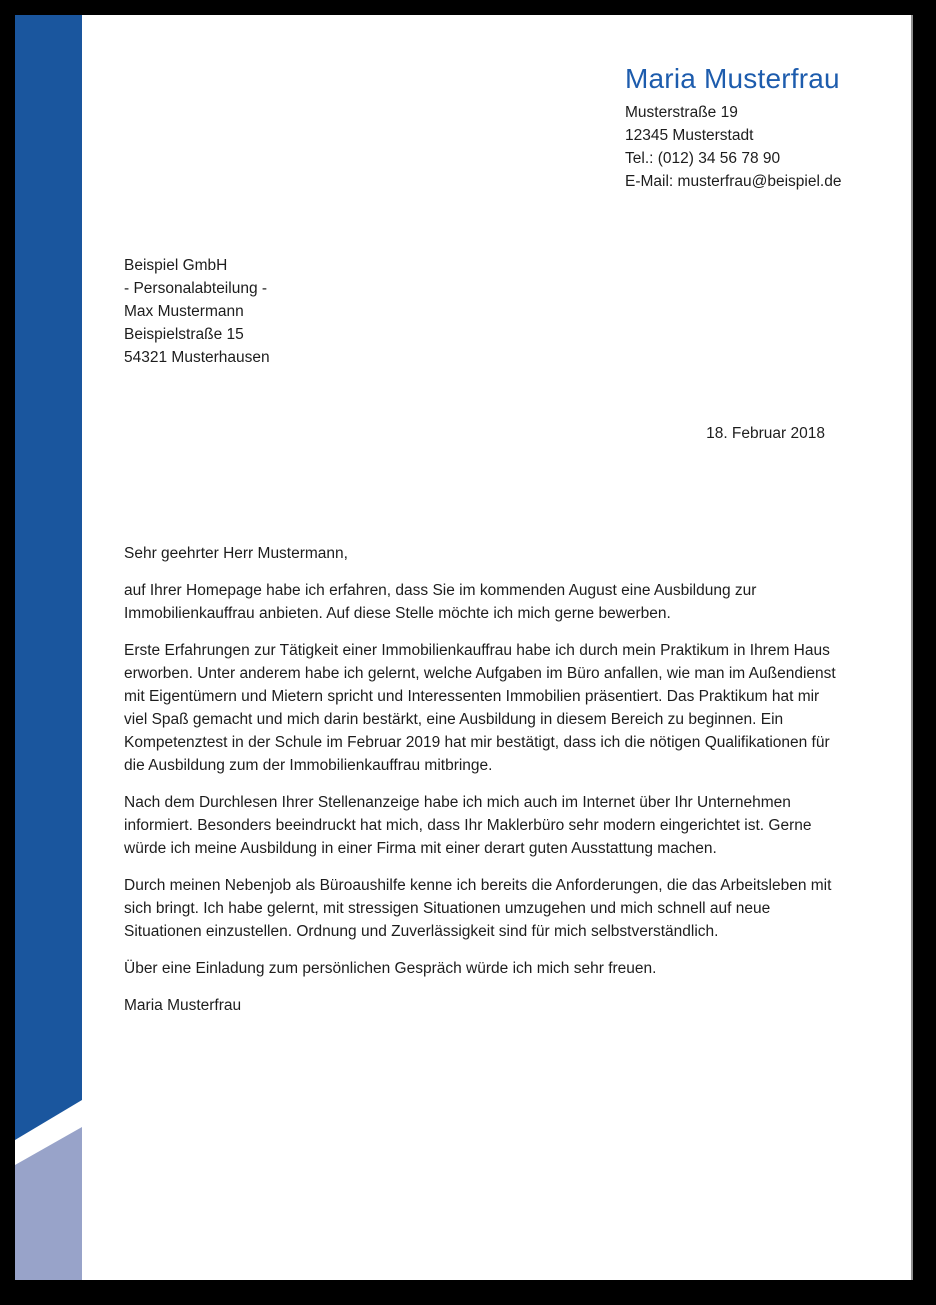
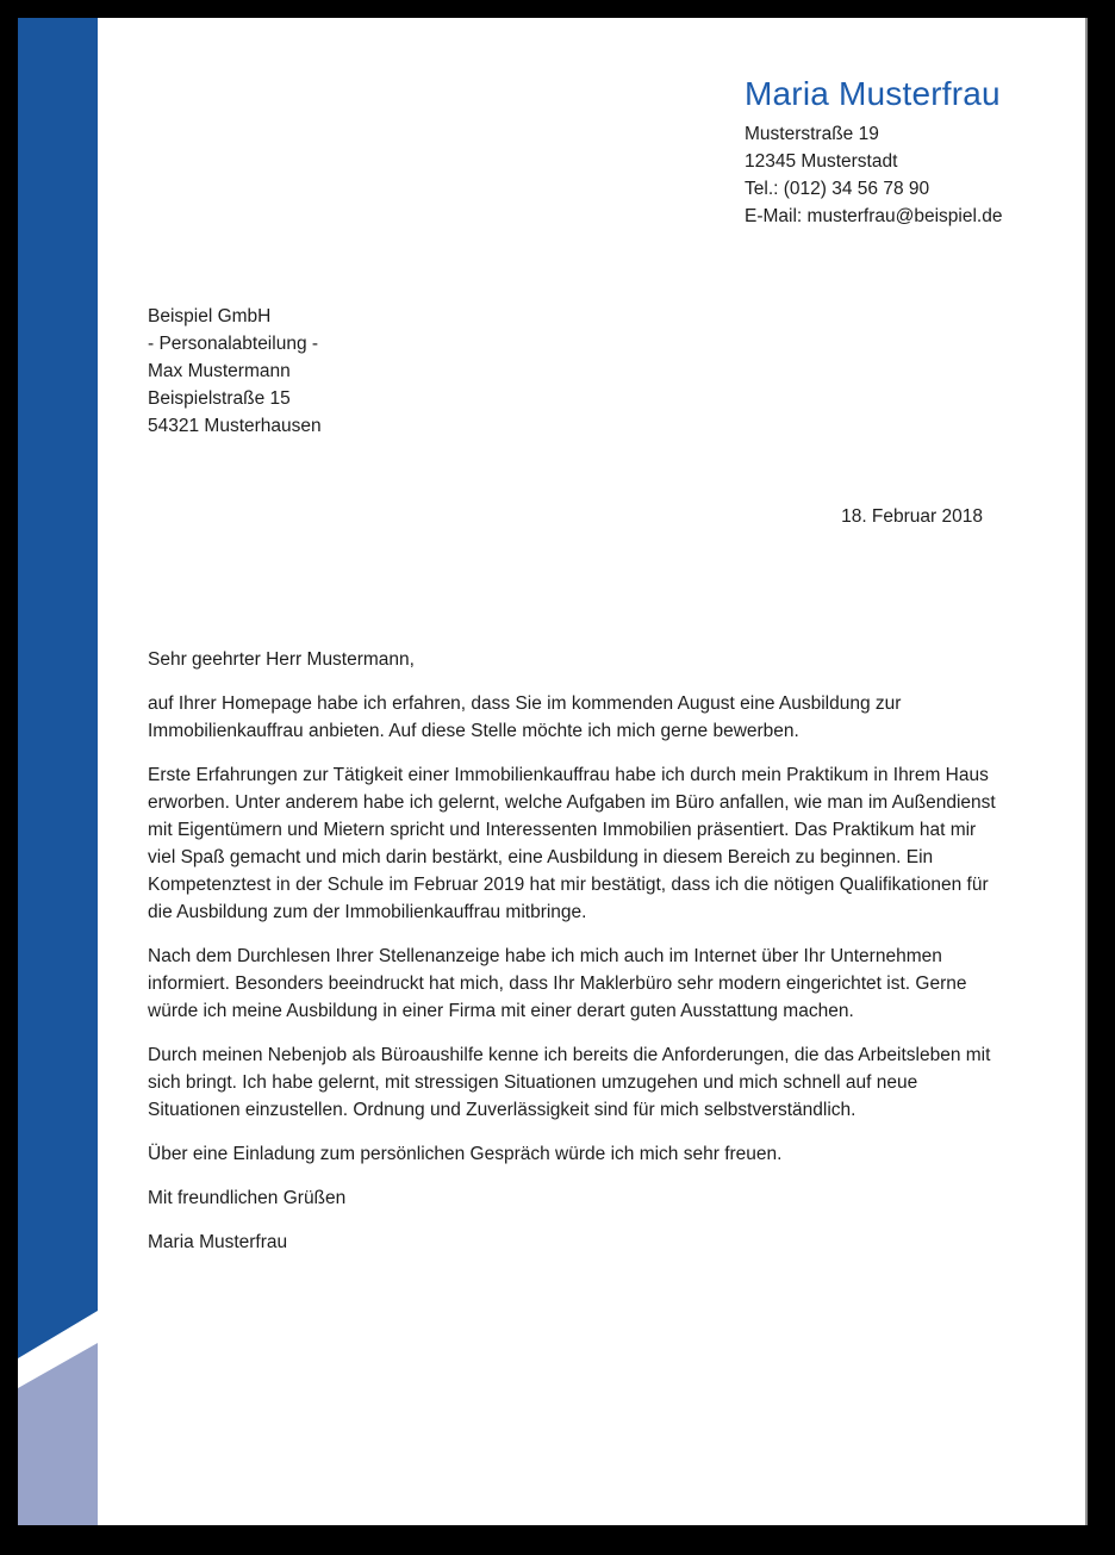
  Maria Musterfrau
  Musterstraße 19
  12345 Musterstadt
  Tel.: (012) 34 56 78 90
  E-Mail: musterfrau@beispiel.de
  Beispiel GmbH
  - Personalabteilung -
  Max Mustermann
  Beispielstraße 15
  54321 Musterhausen
  18. Februar 2018
  Sehr geehrter Herr Mustermann,
  auf Ihrer Homepage habe ich erfahren, dass Sie im kommenden August eine Ausbildung zur Immobilienkauffrau anbieten. Auf diese Stelle möchte ich mich gerne bewerben.
  Erste Erfahrungen zur Tätigkeit einer Immobilienkauffrau habe ich durch mein Praktikum in Ihrem Haus erworben. Unter anderem habe ich gelernt, welche Aufgaben im Büro anfallen, wie man im Außendienst mit Eigentümern und Mietern spricht und Interessenten Immobilien präsentiert. Das Praktikum hat mir viel Spaß gemacht und mich darin bestärkt, eine Ausbildung in diesem Bereich zu beginnen. Ein Kompetenztest in der Schule im Februar 2019 hat mir bestätigt, dass ich die nötigen Qualifikationen für die Ausbildung zum der Immobilienkauffrau mitbringe.
  Nach dem Durchlesen Ihrer Stellenanzeige habe ich mich auch im Internet über Ihr Unternehmen informiert. Besonders beeindruckt hat mich, dass Ihr Maklerbüro sehr modern eingerichtet ist. Gerne würde ich meine Ausbildung in einer Firma mit einer derart guten Ausstattung machen.
  Durch meinen Nebenjob als Büroaushilfe kenne ich bereits die Anforderungen, die das Arbeitsleben mit sich bringt. Ich habe gelernt, mit stressigen Situationen umzugehen und mich schnell auf neue Situationen einzustellen. Ordnung und Zuverlässigkeit sind für mich selbstverständlich.
  Über eine Einladung zum persönlichen Gespräch würde ich mich sehr freuen.
+ Mit freundlichen Grüßen
  Maria Musterfrau
